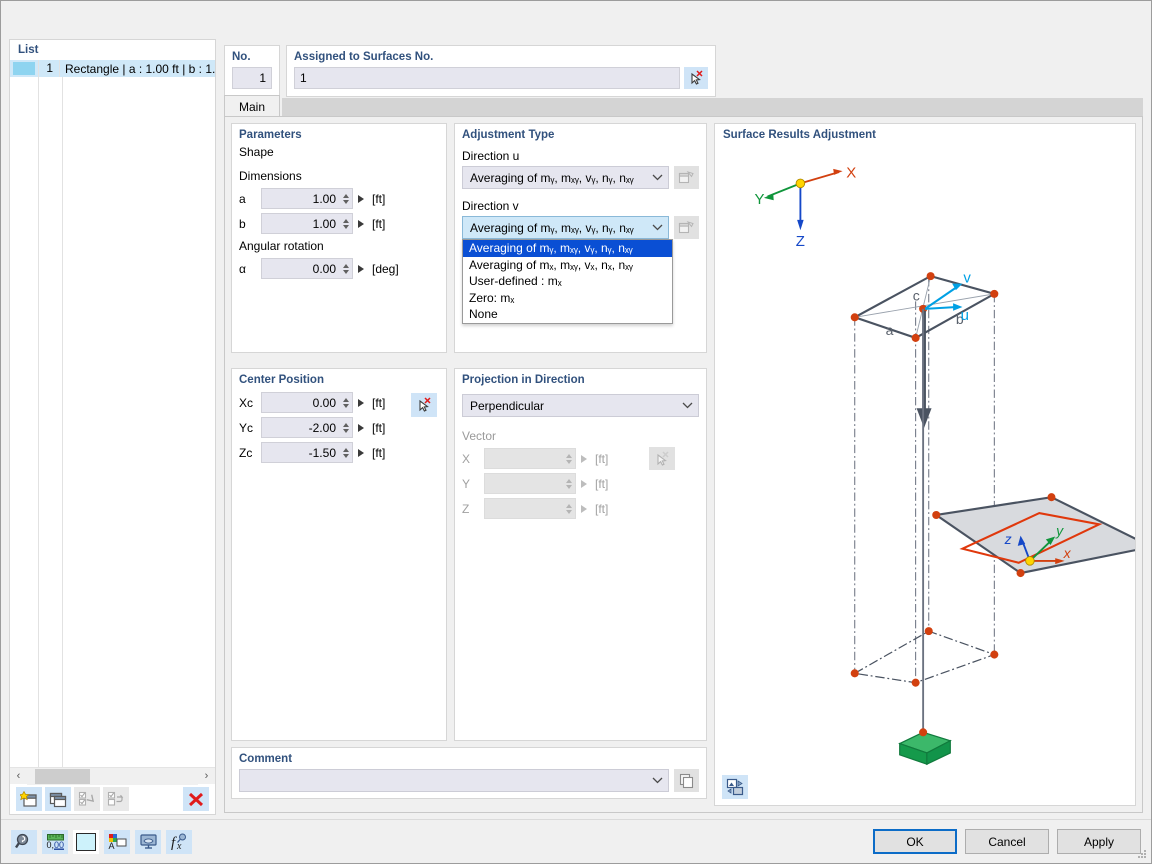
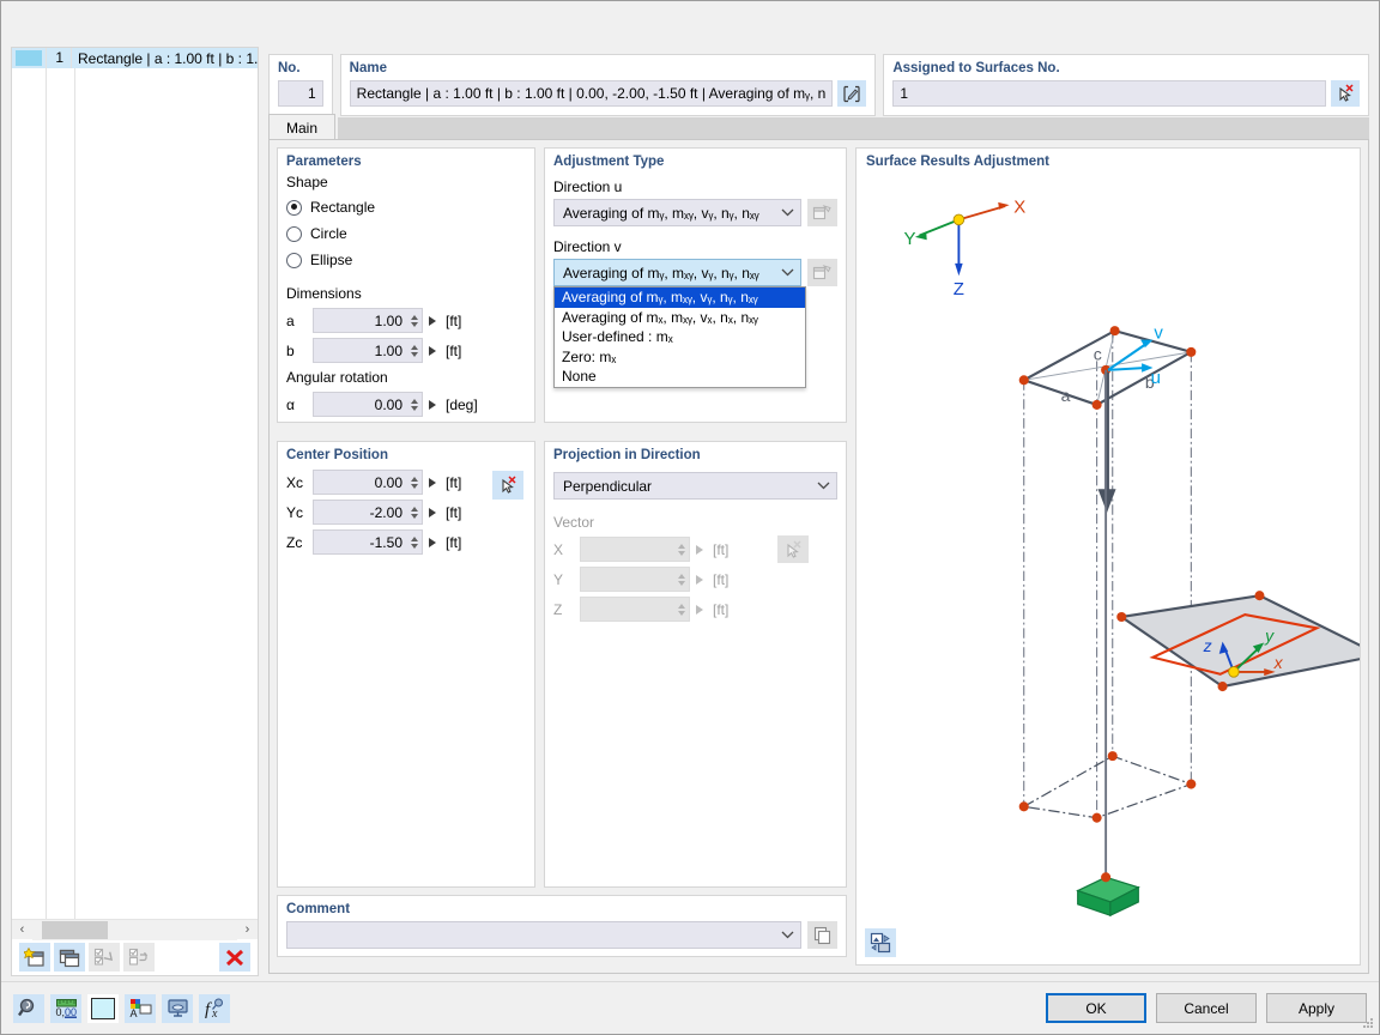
- List
  1
  Rectangle | a : 1.00 ft | b : 1.
  ‹
  ›
  No.
  1
+ Name
+ Rectangle | a : 1.00 ft | b : 1.00 ft | 0.00, -2.00, -1.50 ft | Averaging of mᵧ, n
  Assigned to Surfaces No.
  1
  Main
  Parameters
  Shape
+ Rectangle
+ Circle
+ Ellipse
  Dimensions
  a
  1.00
  [ft]
  b
  1.00
  [ft]
  Angular rotation
  α
  0.00
  [deg]
  Center Position
  Xc
  0.00
  [ft]
  Yc
  -2.00
  [ft]
  Zc
  -1.50
  [ft]
  Adjustment Type
  Direction u
  Averaging of mᵧ, mₓᵧ, vᵧ, nᵧ, nₓᵧ
  Direction v
  Averaging of mᵧ, mₓᵧ, vᵧ, nᵧ, nₓᵧ
  Averaging of mᵧ, mₓᵧ, vᵧ, nᵧ, nₓᵧ
  Averaging of mₓ, mₓᵧ, vₓ, nₓ, nₓᵧ
  User-defined : mₓ
  Zero: mₓ
  None
  Projection in Direction
  Perpendicular
  Vector
  X
  [ft]
  Y
  [ft]
  Z
  [ft]
  Comment
  Surface Results Adjustment
  X
  Y
  Z
  a
  b
  c
  v
  u
  x
  y
  z
  0,
  00
  A
  f
  x
  OK
  Cancel
  Apply
